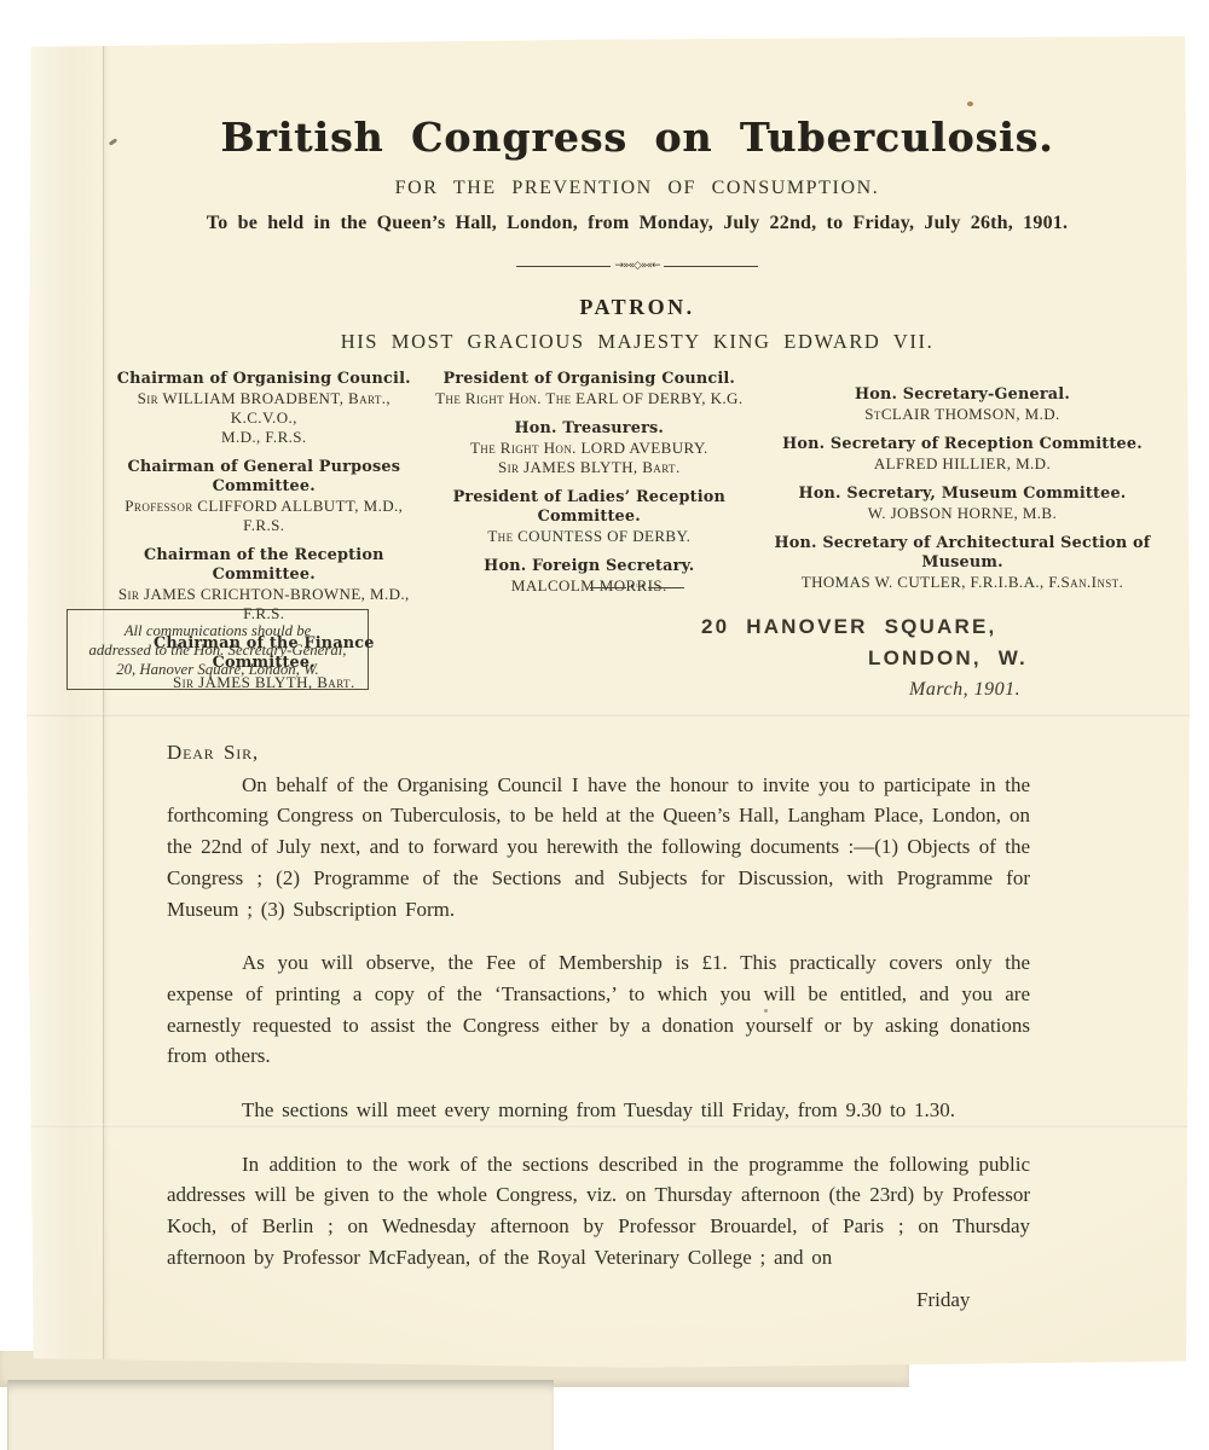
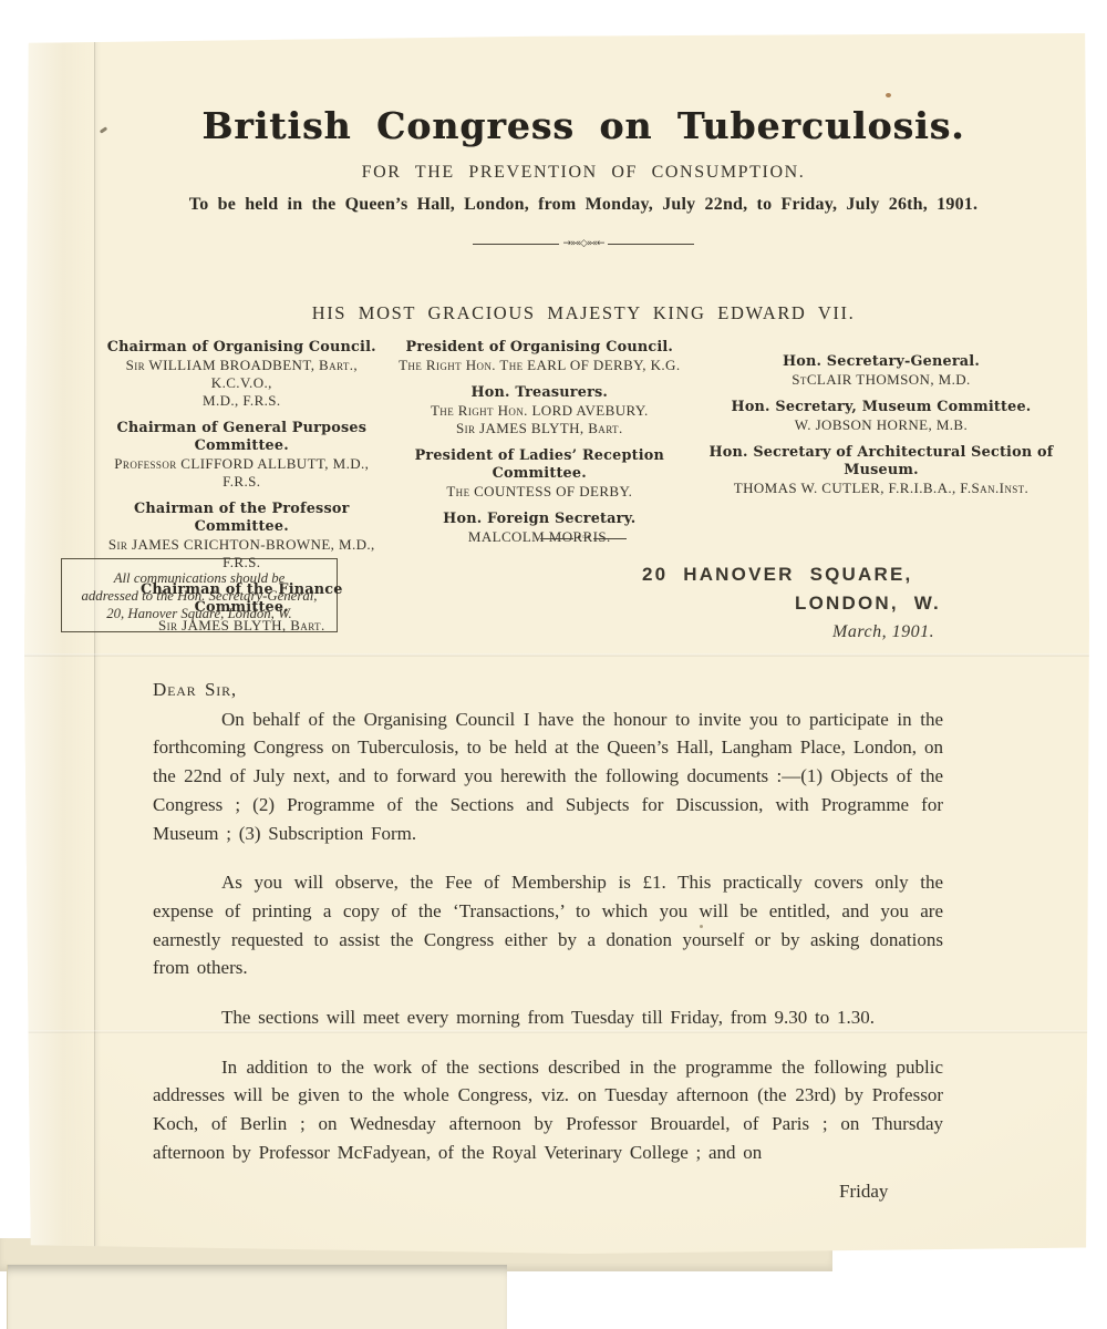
  All communications should be
  addressed to the Hon. Secretary-General,
  20, Hanover Square, London, W.
  British Congress on Tuberculosis.
  FOR THE PREVENTION OF CONSUMPTION.
  To be held in the Queen’s Hall, London, from Monday, July 22nd, to Friday, July 26th, 1901.
  →»«◇»«←
- PATRON.
  HIS MOST GRACIOUS MAJESTY KING EDWARD VII.
  Chairman of Organising Council.
  Sir WILLIAM BROADBENT, Bart., K.C.V.O.,
  M.D., F.R.S.
  Chairman of General Purposes Committee.
  Professor CLIFFORD ALLBUTT, M.D., F.R.S.
- Chairman of the Reception Committee.
+ Chairman of the Professor Committee.
  Sir JAMES CRICHTON-BROWNE, M.D., F.R.S.
  Chairman of the Finance Committee.
  Sir JAMES BLYTH, Bart.
  President of Organising Council.
  The Right Hon. The EARL OF DERBY, K.G.
  Hon. Treasurers.
  The Right Hon. LORD AVEBURY.
  Sir JAMES BLYTH, Bart.
  President of Ladies’ Reception Committee.
  The COUNTESS OF DERBY.
  Hon. Foreign Secretary.
  MALCOLM MORRIS.
  Hon. Secretary-General.
  StCLAIR THOMSON, M.D.
- Hon. Secretary of Reception Committee.
- ALFRED HILLIER, M.D.
  Hon. Secretary, Museum Committee.
  W. JOBSON HORNE, M.B.
  Hon. Secretary of Architectural Section of Museum.
  THOMAS W. CUTLER, F.R.I.B.A., F.San.Inst.
  •◦•
  20 HANOVER SQUARE,
  LONDON, W.
  March, 1901.
  Dear Sir,
  On behalf of the Organising Council I have the honour to invite you to participate in the forthcoming Congress on Tuberculosis, to be held at the Queen’s Hall, Langham Place, London, on the 22nd of July next, and to forward you herewith the following documents :—(1) Objects of the Congress ; (2) Programme of the Sections and Subjects for Discussion, with Programme for Museum ; (3) Subscription Form.
  As you will observe, the Fee of Membership is £1. This practically covers only the expense of printing a copy of the ‘Transactions,’ to which you will be entitled, and you are earnestly requested to assist the Congress either by a donation yourself or by asking donations from others.
  The sections will meet every morning from Tuesday till Friday, from 9.30 to 1.30.
- In addition to the work of the sections described in the programme the following public addresses will be given to the whole Congress, viz. on Thursday afternoon (the 23rd) by Professor Koch, of Berlin ; on Wednesday afternoon by Professor Brouardel, of Paris ; on Thursday afternoon by Professor McFadyean, of the Royal Veterinary College ; and on
+ In addition to the work of the sections described in the programme the following public addresses will be given to the whole Congress, viz. on Tuesday afternoon (the 23rd) by Professor Koch, of Berlin ; on Wednesday afternoon by Professor Brouardel, of Paris ; on Thursday afternoon by Professor McFadyean, of the Royal Veterinary College ; and on
  Friday
